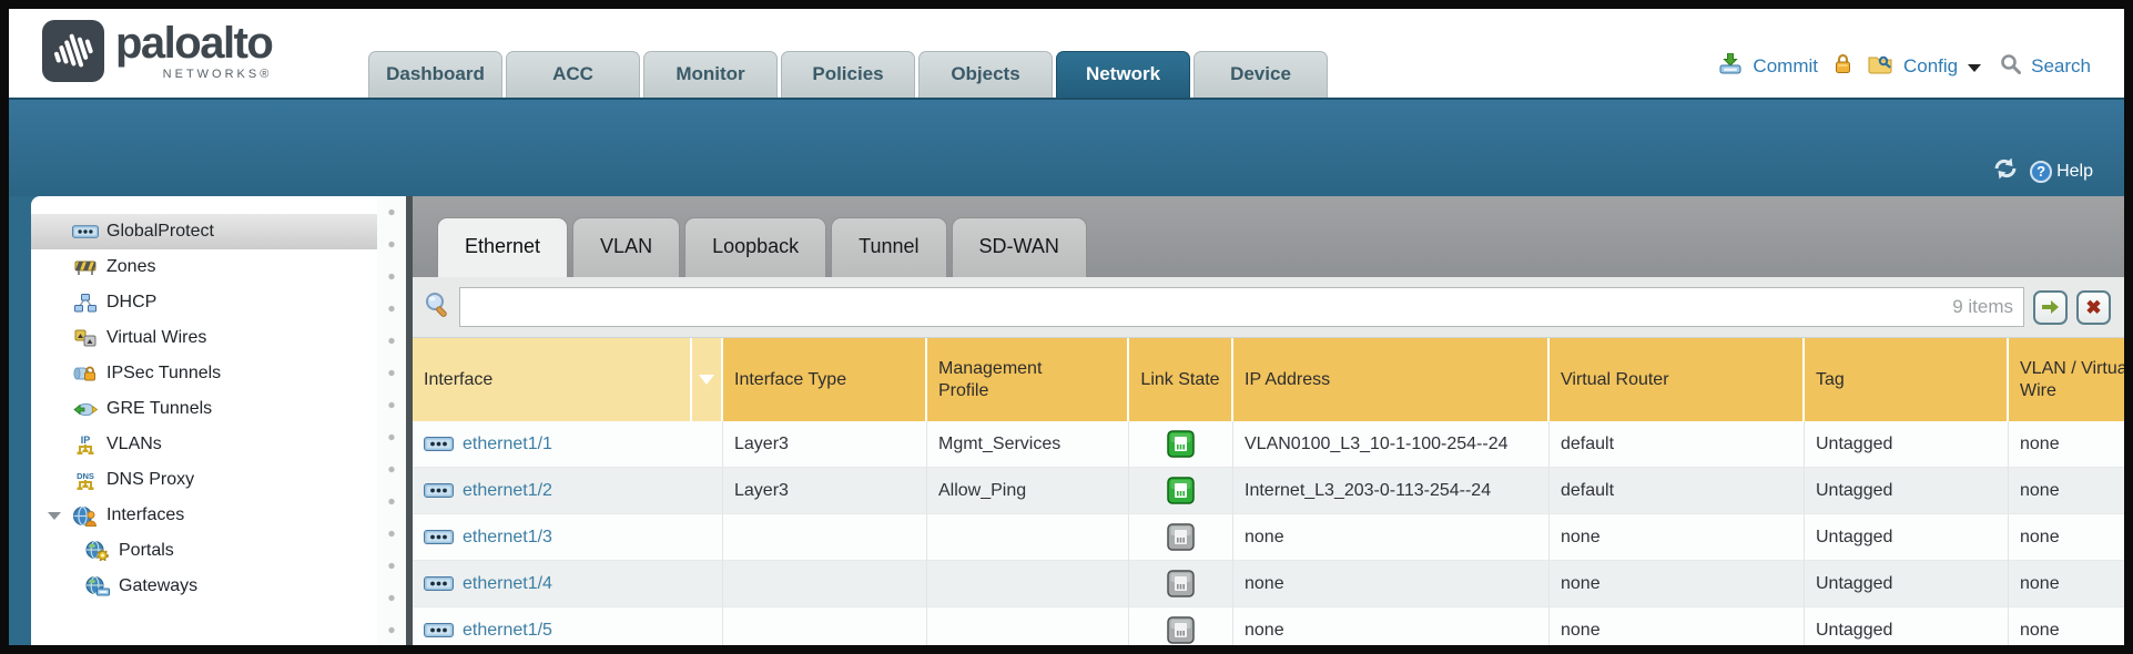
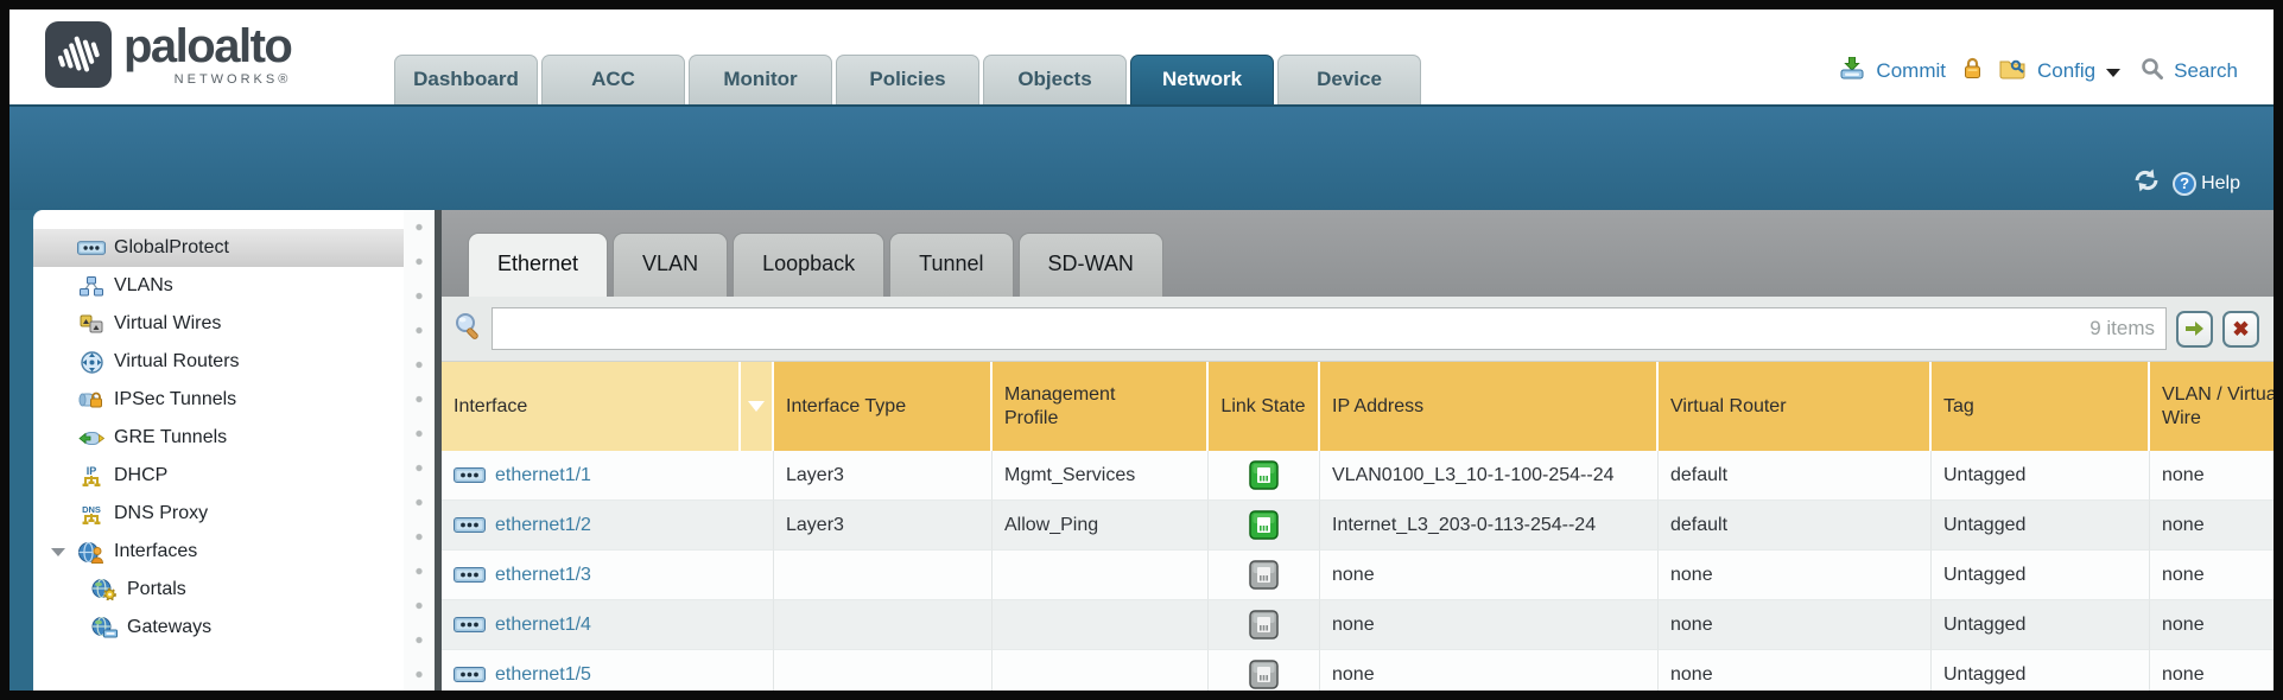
  paloalto
  NETWORKS®
  Dashboard
  ACC
  Monitor
  Policies
  Objects
  Network
  Device
  Commit
  Config
  Search
  ?
  Help
  GlobalProtect
- Zones
- DHCP
+ VLANs
  Virtual Wires
+ Virtual Routers
  IPSec Tunnels
  GRE Tunnels
  IP
- VLANs
+ DHCP
  DNS
  DNS Proxy
  Interfaces
  Portals
  Gateways
  Ethernet
  VLAN
  Loopback
  Tunnel
  SD-WAN
  9 items
  ✖
  Interface
  Interface Type
  Management Profile
  Link State
  IP Address
  Virtual Router
  Tag
  VLAN / Virtua Wire
  ethernet1/1
  Layer3
  Mgmt_Services
  VLAN0100_L3_10-1-100-254--24
  default
  Untagged
  none
  ethernet1/2
  Layer3
  Allow_Ping
  Internet_L3_203-0-113-254--24
  default
  Untagged
  none
  ethernet1/3
  none
  none
  Untagged
  none
  ethernet1/4
  none
  none
  Untagged
  none
  ethernet1/5
  none
  none
  Untagged
  none
